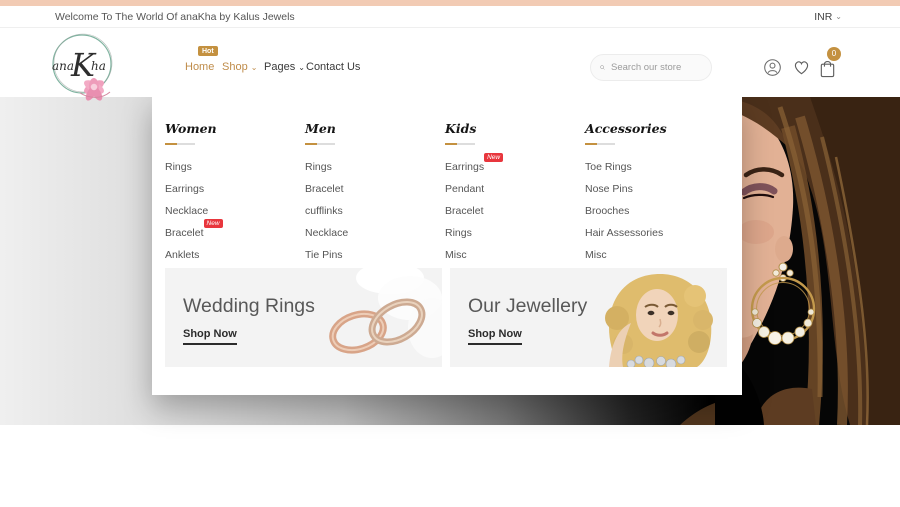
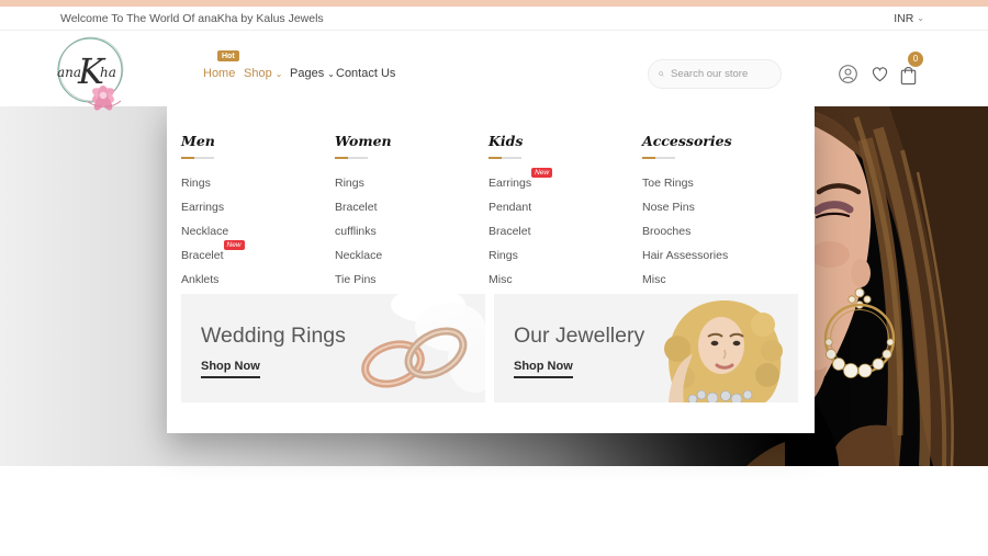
  Welcome To The World Of anaKha by Kalus Jewels
  INR
  ⌄
  ana
  K
  ha
  Home
  Shop
  ⌄
  Pages
  ⌄
  Contact Us
  Search our store
  0
- Women
+ Men
  Rings
  Earrings
  Necklace
  Bracelet
  Anklets
- Men
+ Women
  Rings
  Bracelet
  cufflinks
  Necklace
  Tie Pins
  Kids
  Earrings
  Pendant
  Bracelet
  Rings
  Misc
  Accessories
  Toe Rings
  Nose Pins
  Brooches
  Hair Assessories
  Misc
  Wedding Rings
  Shop Now
  Our Jewellery
  Shop Now
